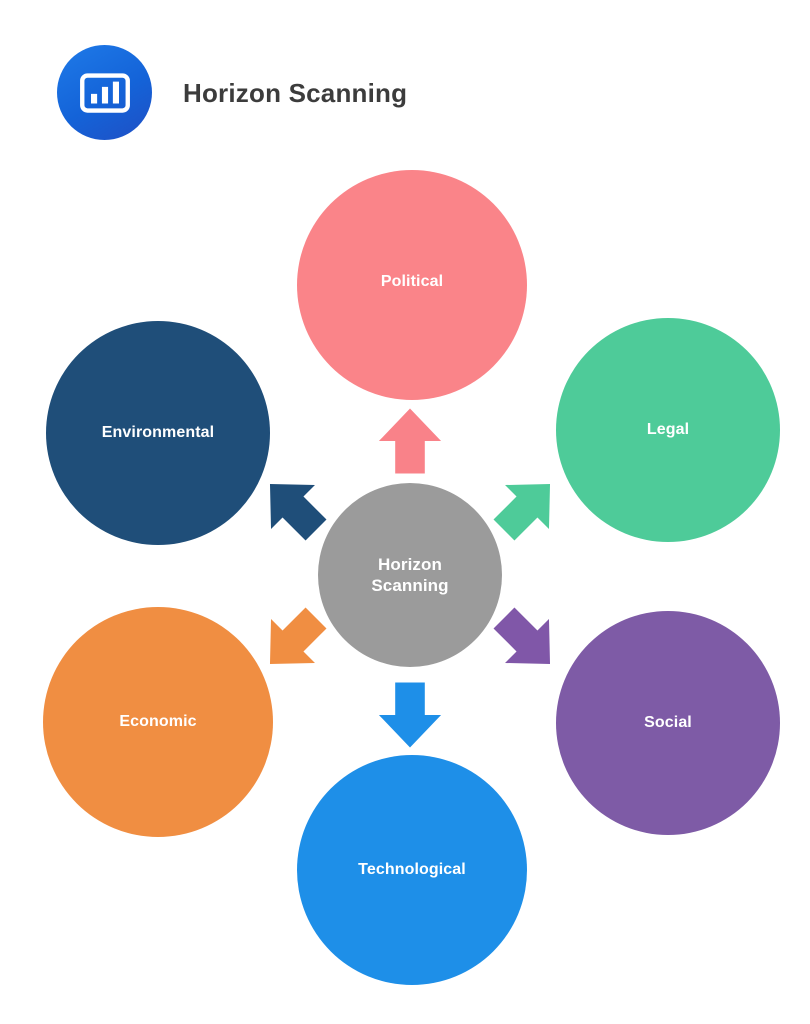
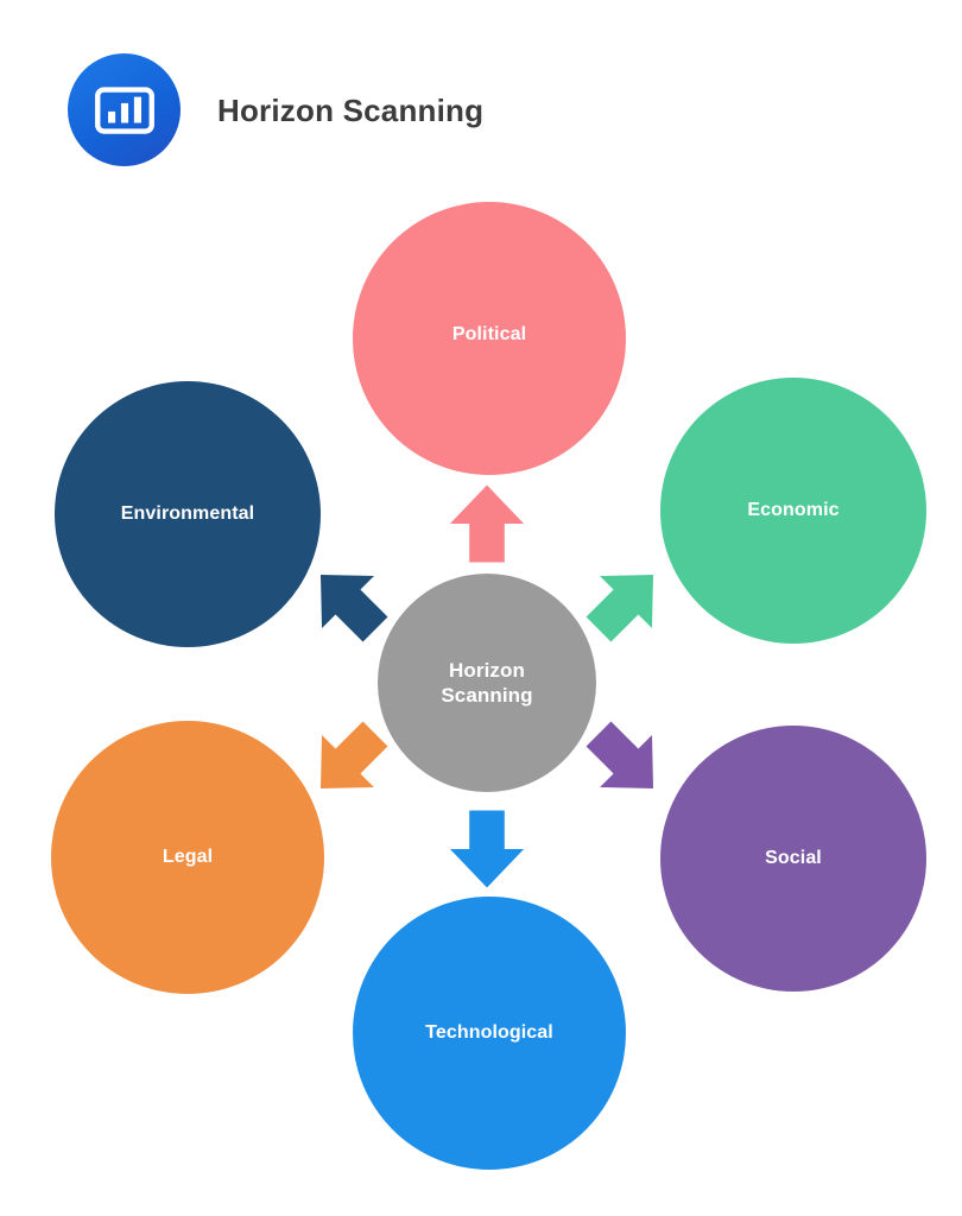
  Horizon Scanning
  Political
- Legal
+ Economic
  Social
  Technological
- Economic
+ Legal
  Environmental
  Horizon
  Scanning
